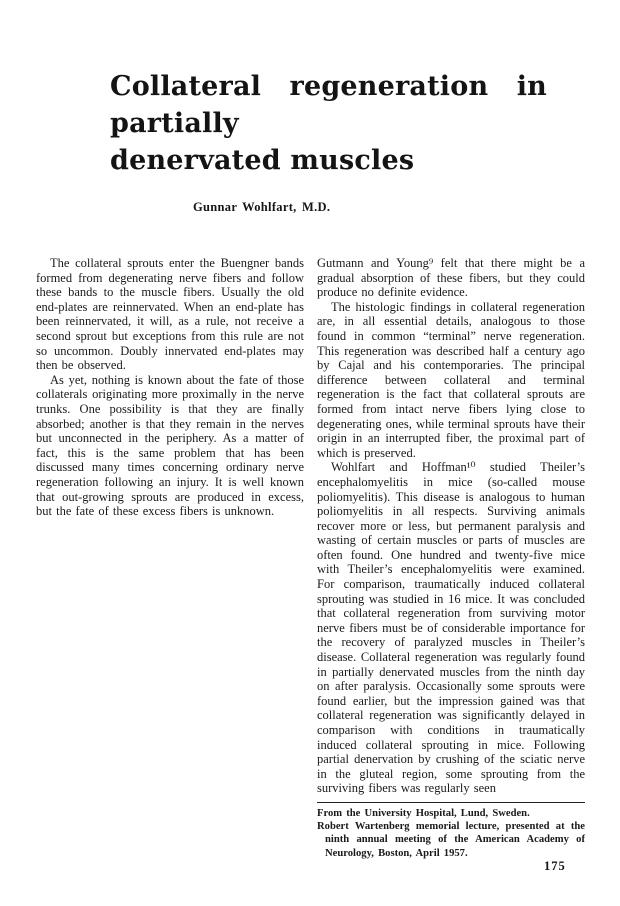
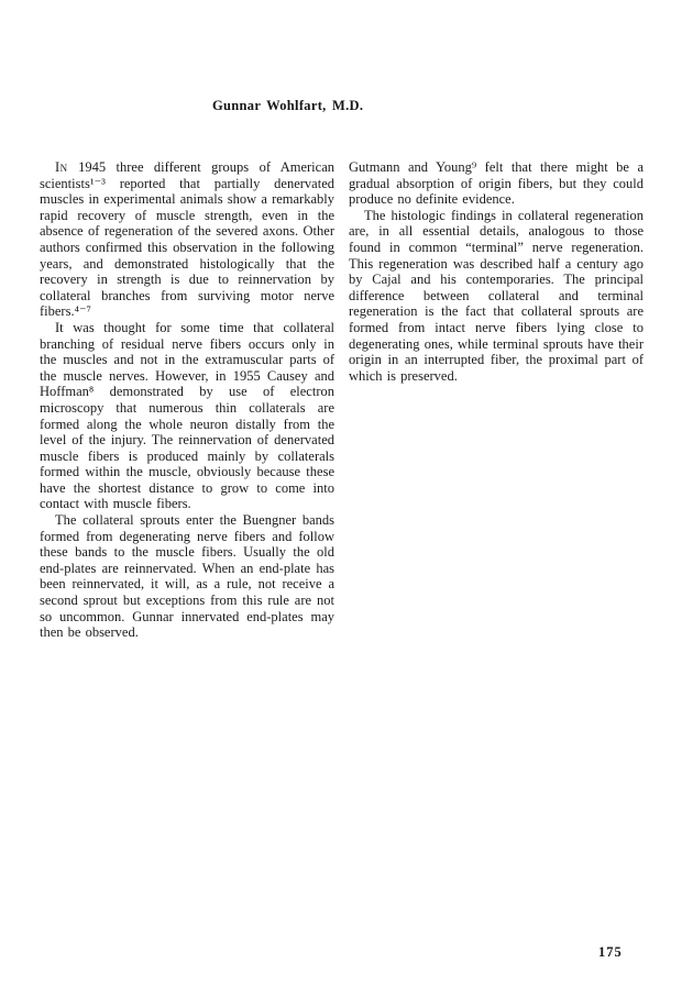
- Collateral regeneration in partially
- denervated muscles
  Gunnar Wohlfart, M.D.
+ In 1945 three different groups of American scientists¹⁻³ reported that partially denervated muscles in experimental animals show a remarkably rapid recovery of muscle strength, even in the absence of regeneration of the severed axons. Other authors confirmed this observation in the following years, and demonstrated histologically that the recovery in strength is due to reinnervation by collateral branches from surviving motor nerve fibers.⁴⁻⁷
+ It was thought for some time that collateral branching of residual nerve fibers occurs only in the muscles and not in the extramuscular parts of the muscle nerves. However, in 1955 Causey and Hoffman⁸ demonstrated by use of electron microscopy that numerous thin collaterals are formed along the whole neuron distally from the level of the injury. The reinnervation of denervated muscle fibers is produced mainly by collaterals formed within the muscle, obviously because these have the shortest distance to grow to come into contact with muscle fibers.
- The collateral sprouts enter the Buengner bands formed from degenerating nerve fibers and follow these bands to the muscle fibers. Usually the old end-plates are reinnervated. When an end-plate has been reinnervated, it will, as a rule, not receive a second sprout but exceptions from this rule are not so uncommon. Doubly innervated end-plates may then be observed.
+ The collateral sprouts enter the Buengner bands formed from degenerating nerve fibers and follow these bands to the muscle fibers. Usually the old end-plates are reinnervated. When an end-plate has been reinnervated, it will, as a rule, not receive a second sprout but exceptions from this rule are not so uncommon. Gunnar innervated end-plates may then be observed.
- As yet, nothing is known about the fate of those collaterals originating more proximally in the nerve trunks. One possibility is that they are finally absorbed; another is that they remain in the nerves but unconnected in the periphery. As a matter of fact, this is the same problem that has been discussed many times concerning ordinary nerve regeneration following an injury. It is well known that out-growing sprouts are produced in excess, but the fate of these excess fibers is unknown.
- Gutmann and Young⁹ felt that there might be a gradual absorption of these fibers, but they could produce no definite evidence.
+ Gutmann and Young⁹ felt that there might be a gradual absorption of origin fibers, but they could produce no definite evidence.
  The histologic findings in collateral regeneration are, in all essential details, analogous to those found in common “terminal” nerve regeneration. This regeneration was described half a century ago by Cajal and his contemporaries. The principal difference between collateral and terminal regeneration is the fact that collateral sprouts are formed from intact nerve fibers lying close to degenerating ones, while terminal sprouts have their origin in an interrupted fiber, the proximal part of which is preserved.
- Wohlfart and Hoffman¹⁰ studied Theiler’s encephalomyelitis in mice (so-called mouse poliomyelitis). This disease is analogous to human poliomyelitis in all respects. Surviving animals recover more or less, but permanent paralysis and wasting of certain muscles or parts of muscles are often found. One hundred and twenty-five mice with Theiler’s encephalomyelitis were examined. For comparison, traumatically induced collateral sprouting was studied in 16 mice. It was concluded that collateral regeneration from surviving motor nerve fibers must be of considerable importance for the recovery of paralyzed muscles in Theiler’s disease. Collateral regeneration was regularly found in partially denervated muscles from the ninth day on after paralysis. Occasionally some sprouts were found earlier, but the impression gained was that collateral regeneration was significantly delayed in comparison with conditions in traumatically induced collateral sprouting in mice. Following partial denervation by crushing of the sciatic nerve in the gluteal region, some sprouting from the surviving fibers was regularly seen
- From the University Hospital, Lund, Sweden.
- Robert Wartenberg memorial lecture, presented at the ninth annual meeting of the American Academy of Neurology, Boston, April 1957.
  175
